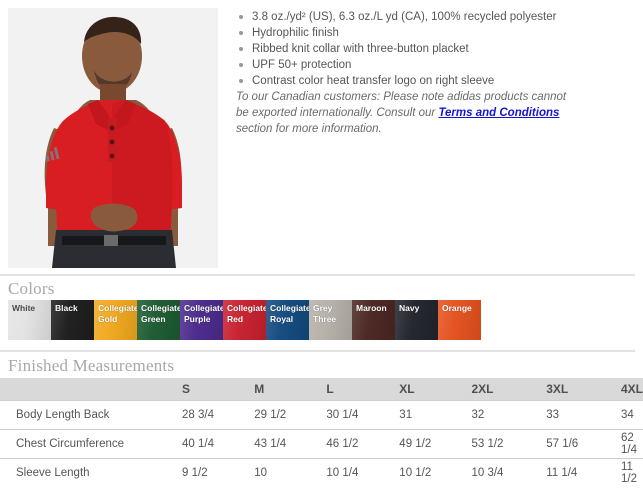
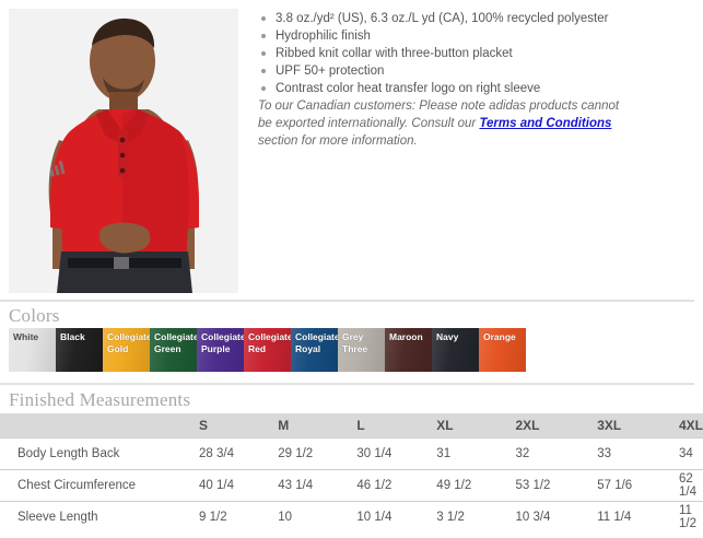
  3.8 oz./yd² (US), 6.3 oz./L yd (CA), 100% recycled polyester
  Hydrophilic finish
  Ribbed knit collar with three-button placket
  UPF 50+ protection
  Contrast color heat transfer logo on right sleeve
  To our Canadian customers: Please note adidas products cannot be exported internationally. Consult our Terms and Conditions section for more information.
  Colors
  White
  Black
  Collegiat Gold
  Collegiat Green
  Collegiat Purple
  Collegiat Red
  Collegiat Royal
  Grey Three
  Maroon
  Navy
  Orange
  Finished Measurements
  	S	M	L	XL	2XL	3XL	4XL
  Body Length Back	28 3/4	29 1/2	30 1/4	31	32	33	34
  Chest Circumference	40 1/4	43 1/4	46 1/2	49 1/2	53 1/2	57 1/6	62 1/4
- Sleeve Length	9 1/2	10	10 1/4	10 1/2	10 3/4	11 1/4	11 1/2
+ Sleeve Length	9 1/2	10	10 1/4	3 1/2	10 3/4	11 1/4	11 1/2
